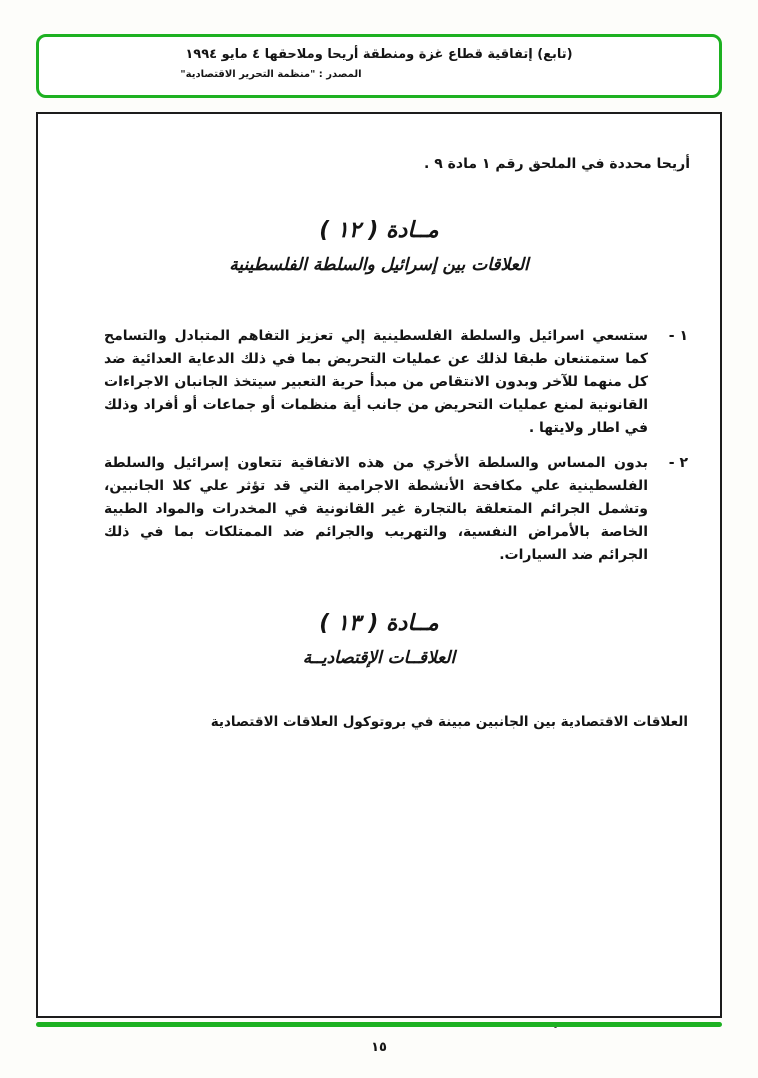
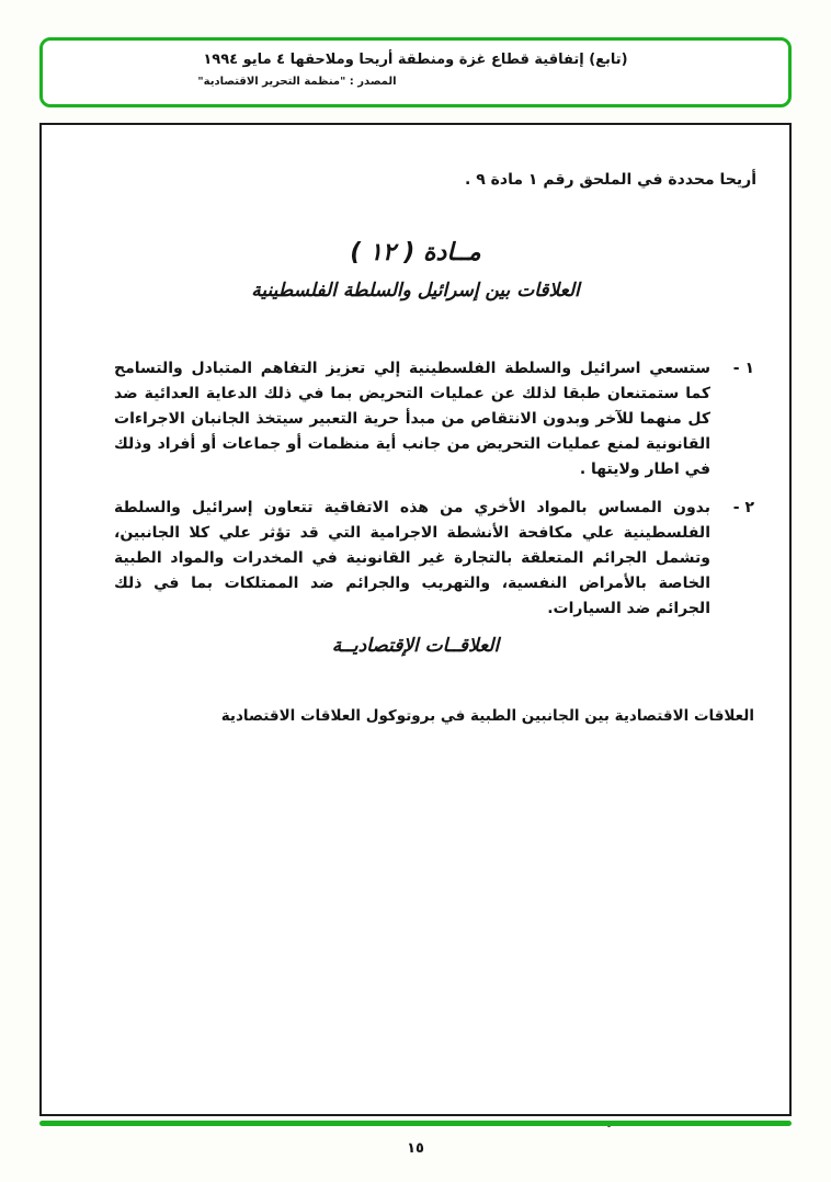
  (تابع) إتفاقية قطاع غزة ومنطقة أريحا وملاحقها ٤ مايو ١٩٩٤
  المصدر : "منظمة التحرير الاقتصادية"
  أريحا محددة في الملحق رقم ١ مادة ٩ .
  مــادة ( ١٢ )
  العلاقات بين إسرائيل والسلطة الفلسطينية
  ١ -
  ستسعي اسرائيل والسلطة الفلسطينية إلي تعزيز التفاهم المتبادل والتسامح كما ستمتنعان طبقا لذلك عن عمليات التحريض بما في ذلك الدعاية العدائية ضد كل منهما للآخر وبدون الانتقاص من مبدأ حرية التعبير سيتخذ الجانبان الاجراءات القانونية لمنع عمليات التحريض من جانب أية منظمات أو جماعات أو أفراد وذلك في اطار ولايتها .
  ٢ -
- بدون المساس والسلطة الأخري من هذه الاتفاقية تتعاون إسرائيل والسلطة الفلسطينية علي مكافحة الأنشطة الاجرامية التي قد تؤثر علي كلا الجانبين، وتشمل الجرائم المتعلقة بالتجارة غير القانونية في المخدرات والمواد الطبية الخاصة بالأمراض النفسية، والتهريب والجرائم ضد الممتلكات بما في ذلك الجرائم ضد السيارات.
+ بدون المساس بالمواد الأخري من هذه الاتفاقية تتعاون إسرائيل والسلطة الفلسطينية علي مكافحة الأنشطة الاجرامية التي قد تؤثر علي كلا الجانبين، وتشمل الجرائم المتعلقة بالتجارة غير القانونية في المخدرات والمواد الطبية الخاصة بالأمراض النفسية، والتهريب والجرائم ضد الممتلكات بما في ذلك الجرائم ضد السيارات.
- مــادة ( ١٣ )
  العلاقــات الإقتصاديــة
- العلاقات الاقتصادية بين الجانبين مبينة في بروتوكول العلاقات الاقتصادية
+ العلاقات الاقتصادية بين الجانبين الطبية في بروتوكول العلاقات الاقتصادية
  ١٥
